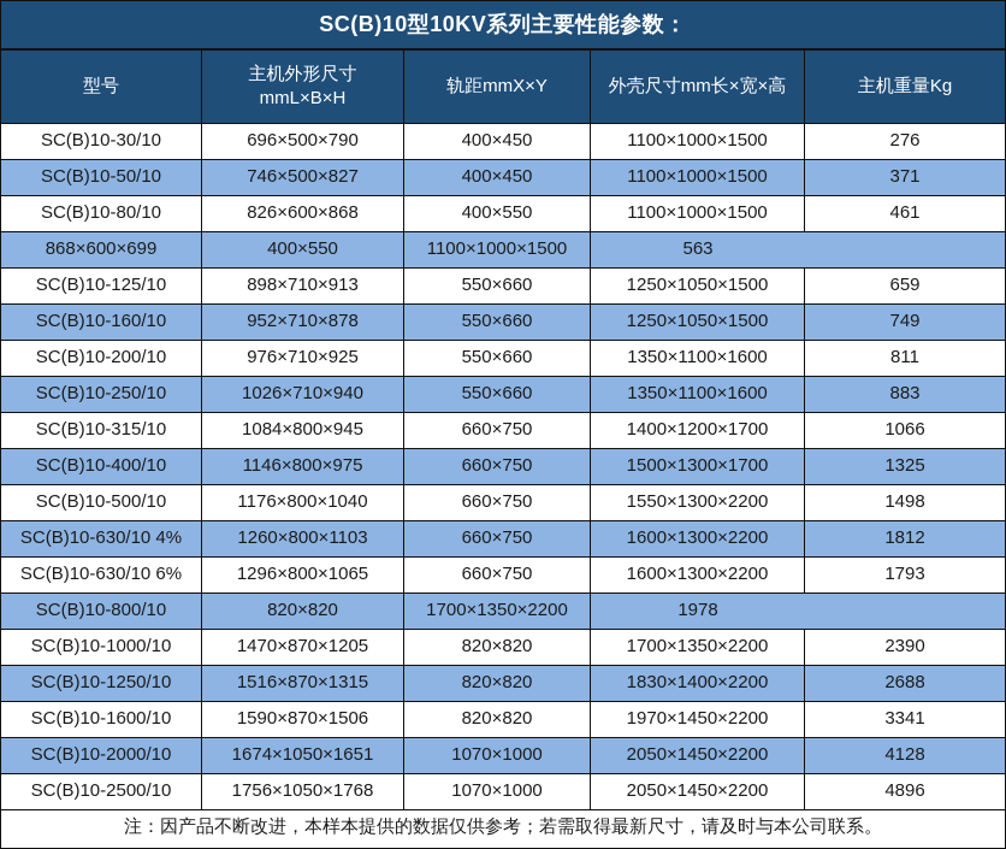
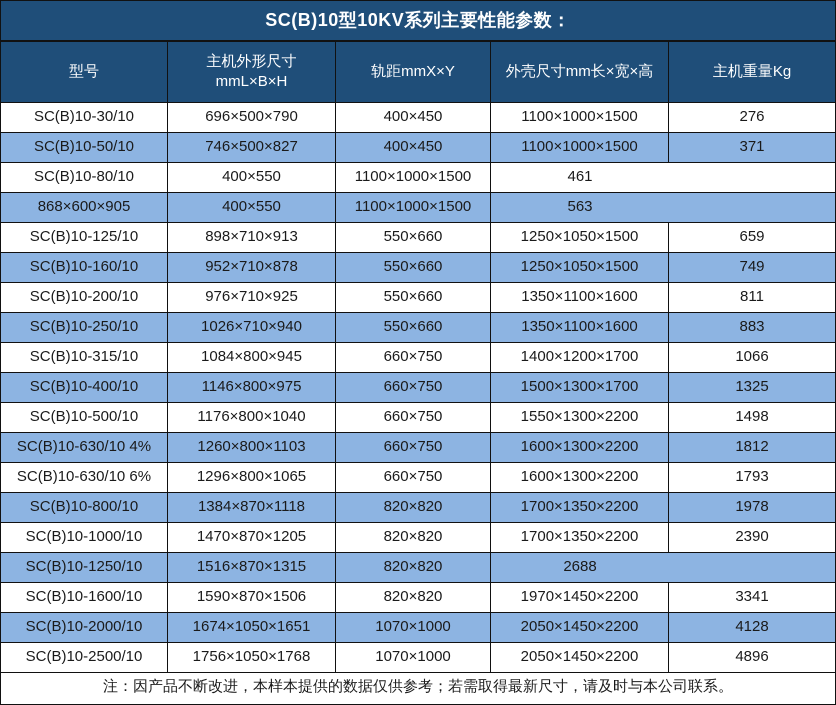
  SC(B)10型10KV系列主要性能参数：
  型号
  主机外形尺寸
  mmL×B×H
  轨距mmX×Y
  外壳尺寸mm长×宽×高
  主机重量Kg
  SC(B)10-30/10
  696×500×790
  400×450
  1100×1000×1500
  276
  SC(B)10-50/10
  746×500×827
  400×450
  1100×1000×1500
  371
  SC(B)10-80/10
- 826×600×868
  400×550
  1100×1000×1500
  461
- 868×600×699
+ 868×600×905
  400×550
  1100×1000×1500
  563
  SC(B)10-125/10
  898×710×913
  550×660
  1250×1050×1500
  659
  SC(B)10-160/10
  952×710×878
  550×660
  1250×1050×1500
  749
  SC(B)10-200/10
  976×710×925
  550×660
  1350×1100×1600
  811
  SC(B)10-250/10
  1026×710×940
  550×660
  1350×1100×1600
  883
  SC(B)10-315/10
  1084×800×945
  660×750
  1400×1200×1700
  1066
  SC(B)10-400/10
  1146×800×975
  660×750
  1500×1300×1700
  1325
  SC(B)10-500/10
  1176×800×1040
  660×750
  1550×1300×2200
  1498
  SC(B)10-630/10 4%
  1260×800×1103
  660×750
  1600×1300×2200
  1812
  SC(B)10-630/10 6%
  1296×800×1065
  660×750
  1600×1300×2200
  1793
  SC(B)10-800/10
+ 1384×870×1118
  820×820
  1700×1350×2200
  1978
  SC(B)10-1000/10
  1470×870×1205
  820×820
  1700×1350×2200
  2390
  SC(B)10-1250/10
  1516×870×1315
  820×820
- 1830×1400×2200
  2688
  SC(B)10-1600/10
  1590×870×1506
  820×820
  1970×1450×2200
  3341
  SC(B)10-2000/10
  1674×1050×1651
  1070×1000
  2050×1450×2200
  4128
  SC(B)10-2500/10
  1756×1050×1768
  1070×1000
  2050×1450×2200
  4896
  注：因产品不断改进，本样本提供的数据仅供参考；若需取得最新尺寸，请及时与本公司联系。
